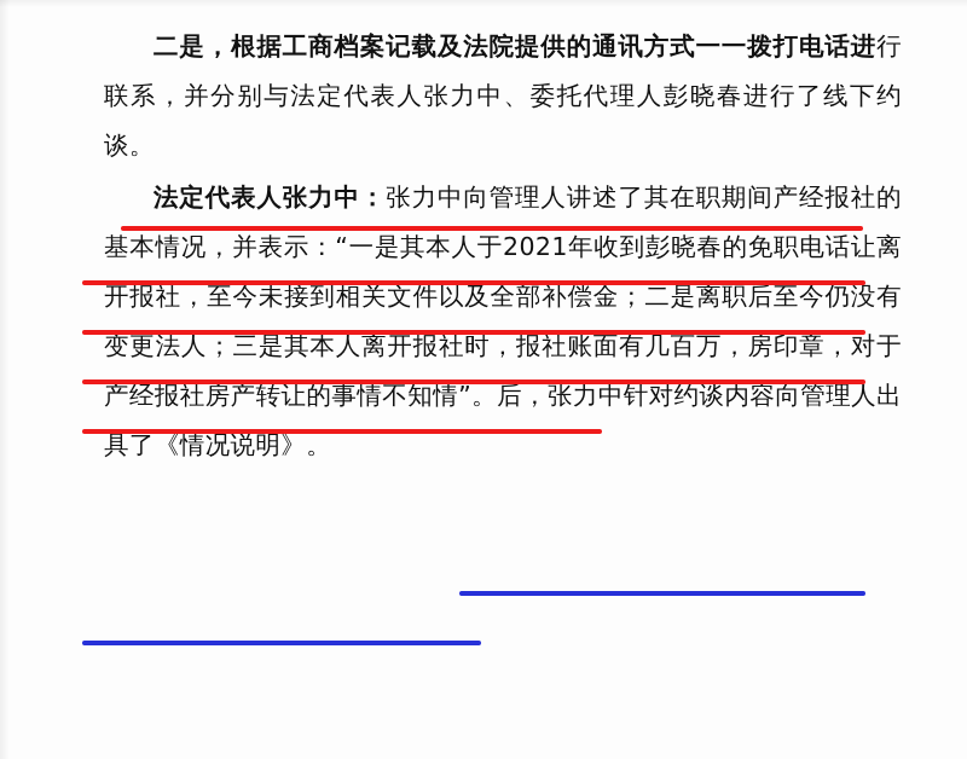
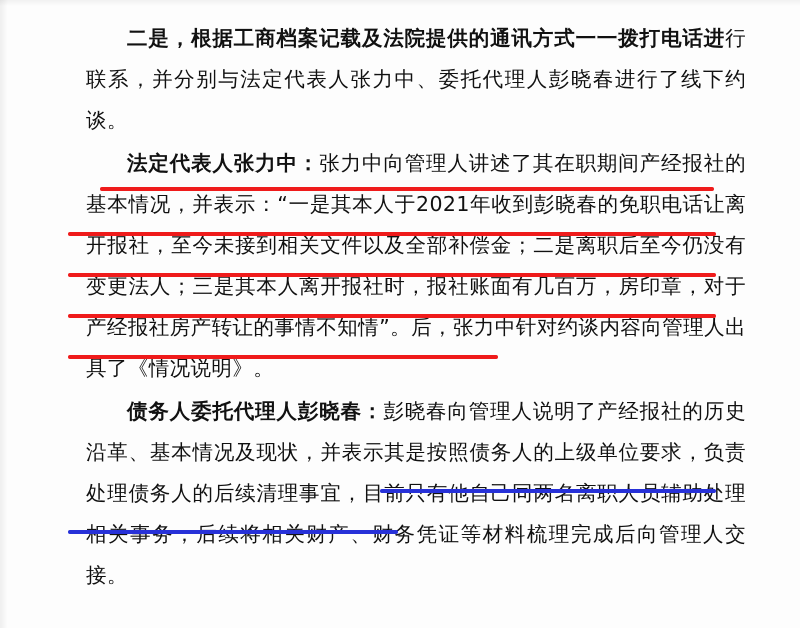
  二是，根据工商档案记载及法院提供的通讯方式一一拨打电话进行联系，并分别与法定代表人张力中、委托代理人彭晓春进行了线下约谈。
  法定代表人张力中：张力中向管理人讲述了其在职期间产经报社的基本情况，并表示：“一是其本人于2021年收到彭晓春的免职电话让离开报社，至今未接到相关文件以及全部补偿金；二是离职后至今仍没有变更法人；三是其本人离开报社时，报社账面有几百万，房印章，对于产经报社房产转让的事情不知情”。后，张力中针对约谈内容向管理人出具了《情况说明》。
+ 债务人委托代理人彭晓春：彭晓春向管理人说明了产经报社的历史沿革、基本情况及现状，并表示其是按照债务人的上级单位要求，负责处理债务人的后续清理事宜，目前只有他自己同两名离职人员辅助处理相关事务，后续将相关财产、财务凭证等材料梳理完成后向管理人交接。
